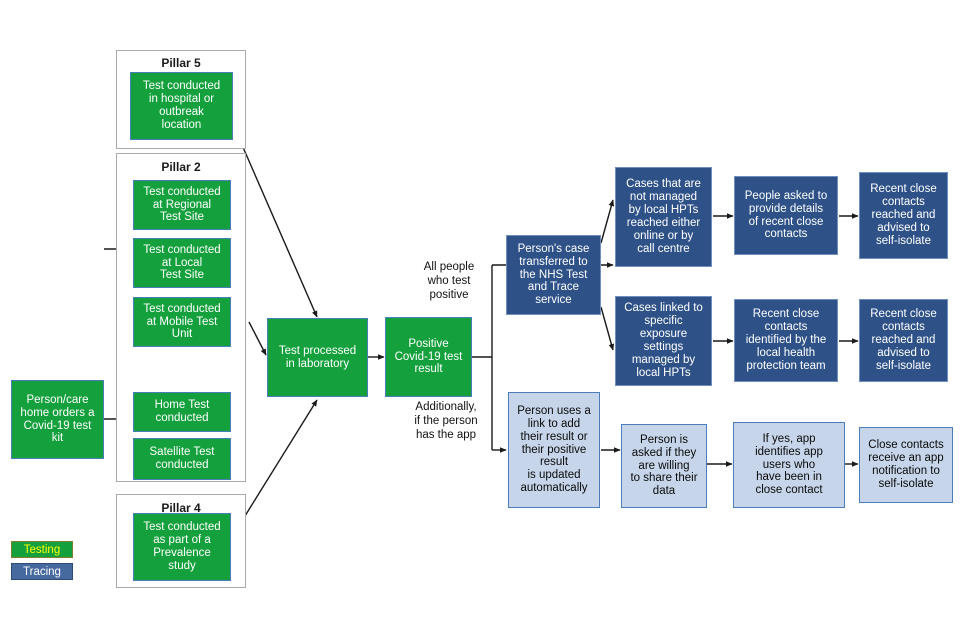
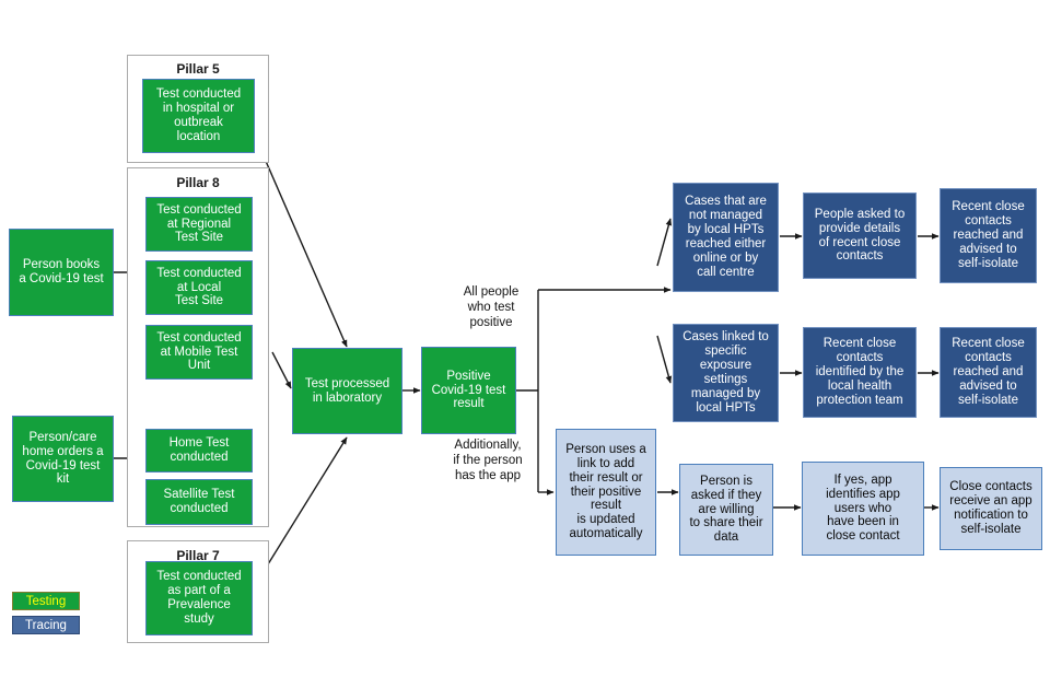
  Pillar 5
- Pillar 2
+ Pillar 8
- Pillar 4
+ Pillar 7
+ Person books
+ a Covid-19 test
  Person/care
  home orders a
  Covid-19 test
  kit
  Test conducted
  in hospital or
  outbreak
  location
  Test conducted
  at Regional
  Test Site
  Test conducted
  at Local
  Test Site
  Test conducted
  at Mobile Test
  Unit
  Home Test
  conducted
  Satellite Test
  conducted
  Test conducted
  as part of a
  Prevalence
  study
  Test processed
  in laboratory
  Positive
  Covid-19 test
  result
  All people
  who test
  positive
  Additionally,
  if the person
  has the app
- Person's case
- transferred to
- the NHS Test
- and Trace
- service
  Cases that are
  not managed
  by local HPTs
  reached either
  online or by
  call centre
  People asked to
  provide details
  of recent close
  contacts
  Recent close
  contacts
  reached and
  advised to
  self-isolate
  Cases linked to
  specific
  exposure
  settings
  managed by
  local HPTs
  Recent close
  contacts
  identified by the
  local health
  protection team
  Recent close
  contacts
  reached and
  advised to
  self-isolate
  Person uses a
  link to add
  their result or
  their positive
  result
  is updated
  automatically
  Person is
  asked if they
  are willing
  to share their
  data
  If yes, app
  identifies app
  users who
  have been in
  close contact
  Close contacts
  receive an app
  notification to
  self-isolate
  Testing
  Tracing
